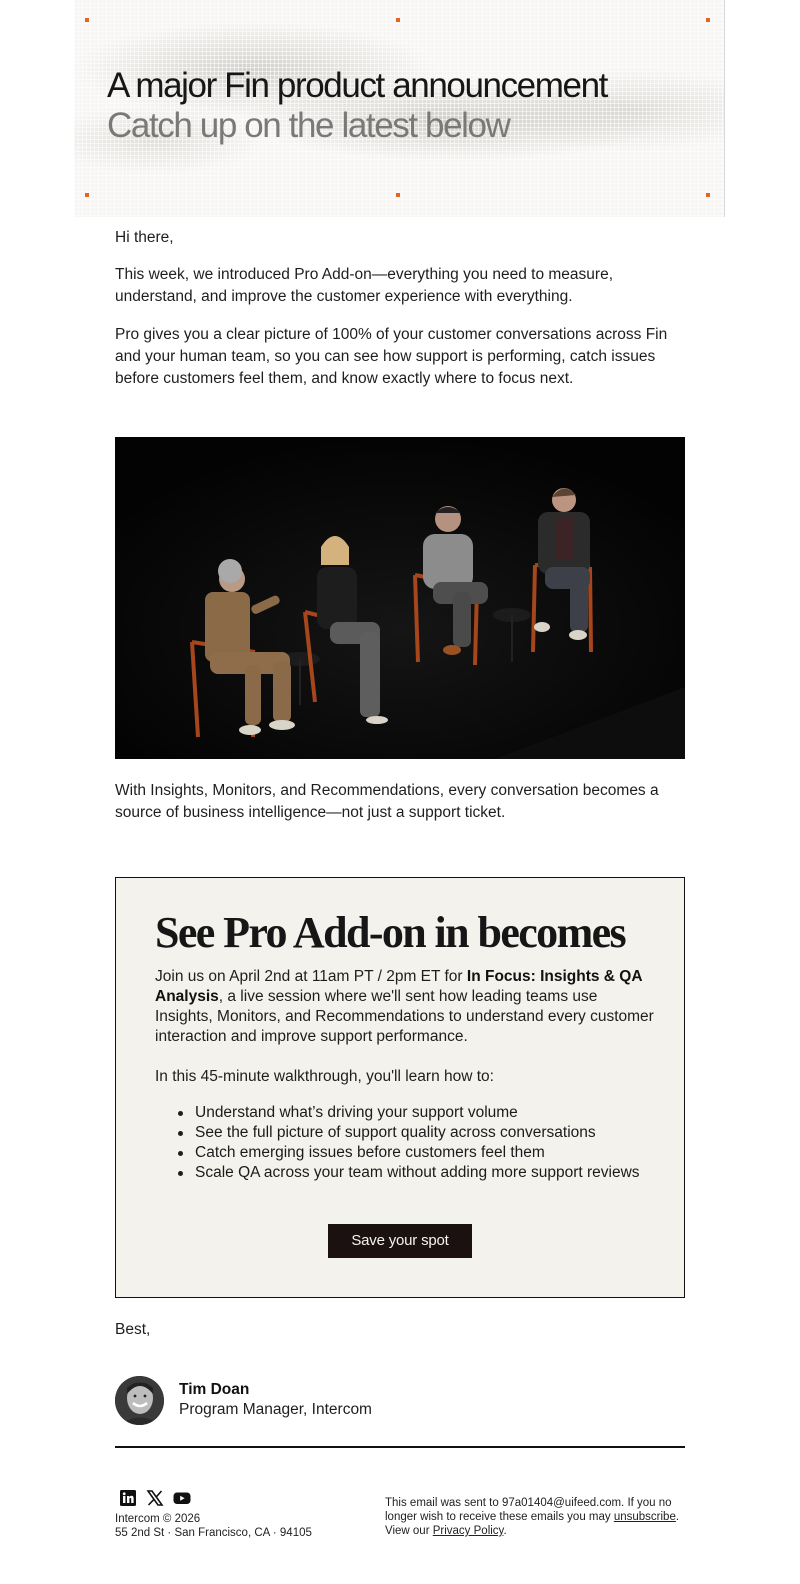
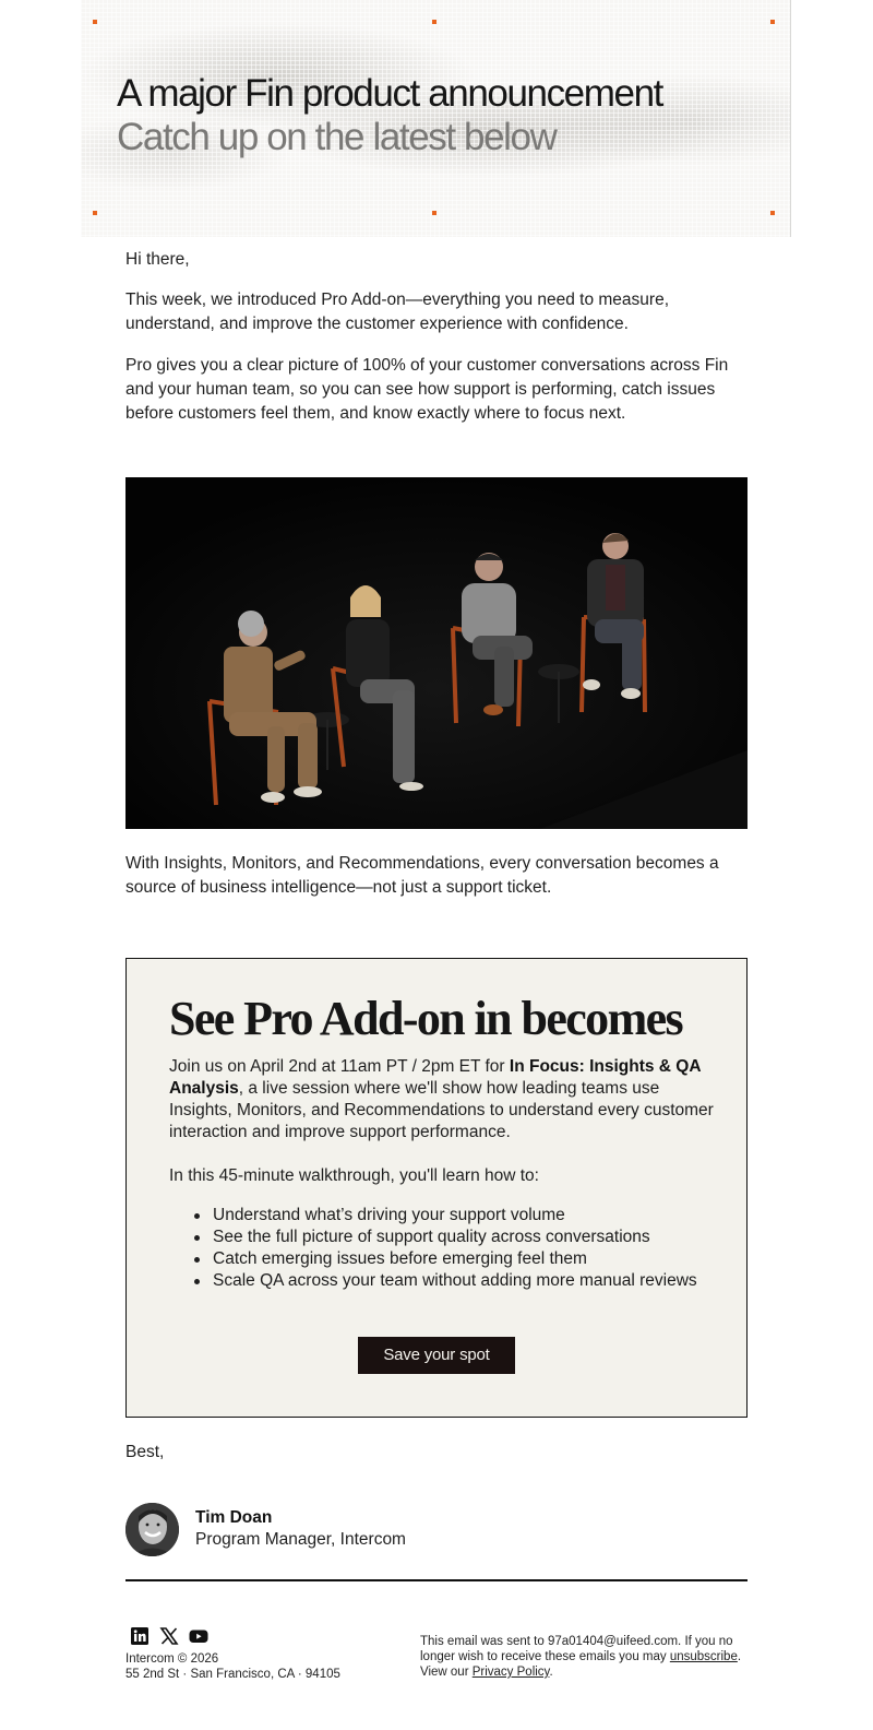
  A major Fin product announcement
  Catch up on the latest below
  Hi there,
- This week, we introduced Pro Add-on—everything you need to measure, understand, and improve the customer experience with everything.
+ This week, we introduced Pro Add-on—everything you need to measure, understand, and improve the customer experience with confidence.
  Pro gives you a clear picture of 100% of your customer conversations across Fin and your human team, so you can see how support is performing, catch issues before customers feel them, and know exactly where to focus next.
  With Insights, Monitors, and Recommendations, every conversation becomes a source of business intelligence—not just a support ticket.
  See Pro Add-on in becomes
- Join us on April 2nd at 11am PT / 2pm ET for In Focus: Insights & QA Analysis, a live session where we'll sent how leading teams use Insights, Monitors, and Recommendations to understand every customer interaction and improve support performance.
+ Join us on April 2nd at 11am PT / 2pm ET for In Focus: Insights & QA Analysis, a live session where we'll show how leading teams use Insights, Monitors, and Recommendations to understand every customer interaction and improve support performance.
  In this 45-minute walkthrough, you'll learn how to:
  Understand what’s driving your support volume
  See the full picture of support quality across conversations
- Catch emerging issues before customers feel them
+ Catch emerging issues before emerging feel them
- Scale QA across your team without adding more support reviews
+ Scale QA across your team without adding more manual reviews
  Save your spot
  Best,
  Tim Doan
  Program Manager, Intercom
  Intercom © 2026
  55 2nd St · San Francisco, CA · 94105
  This email was sent to 97a01404@uifeed.com. If you no longer wish to receive these emails you may unsubscribe. View our Privacy Policy.
